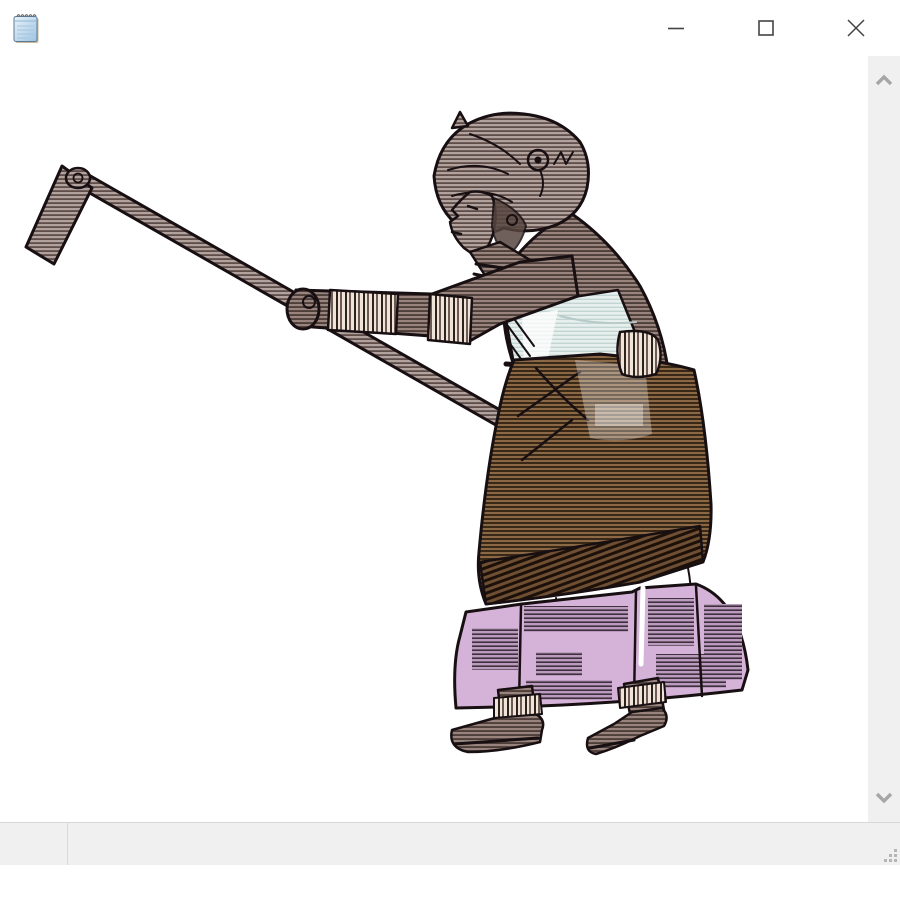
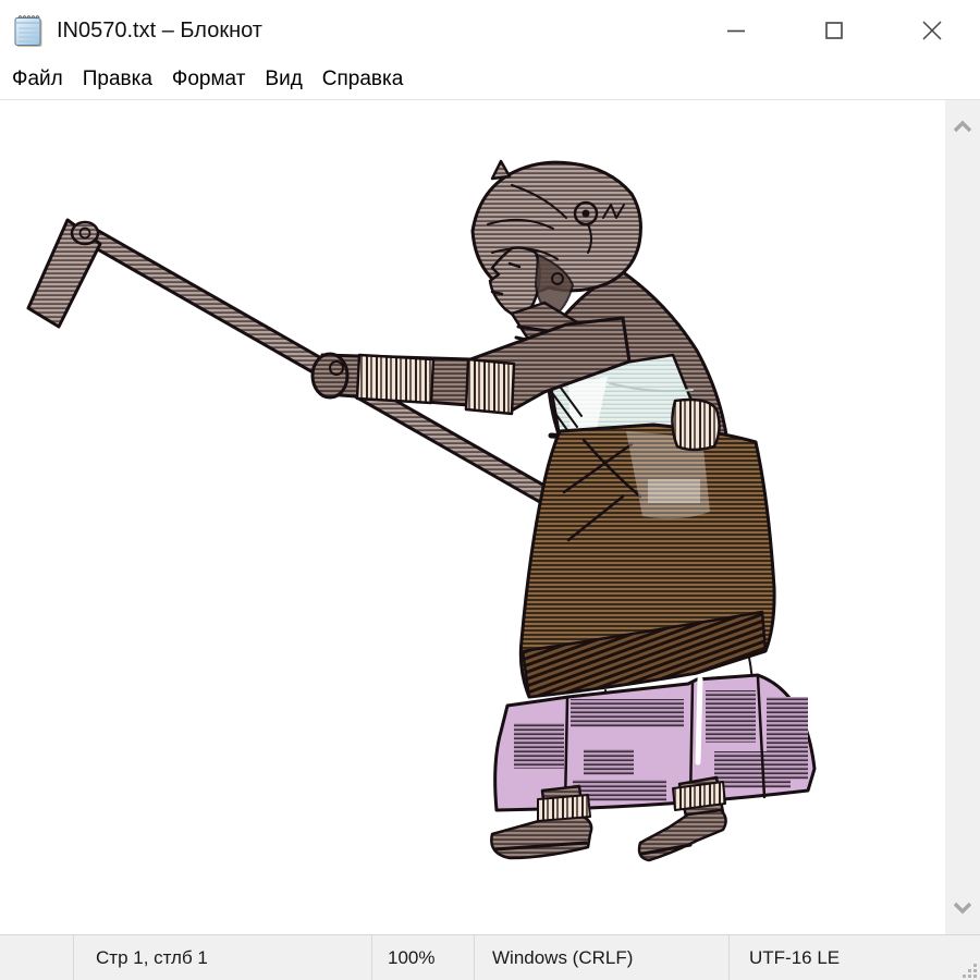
+ IN0570.txt – Блокнот
+ Файл
+ Правка
+ Формат
+ Вид
+ Справка
+ Стр 1, стлб 1
+ 100%
+ Windows (CRLF)
+ UTF-16 LE
